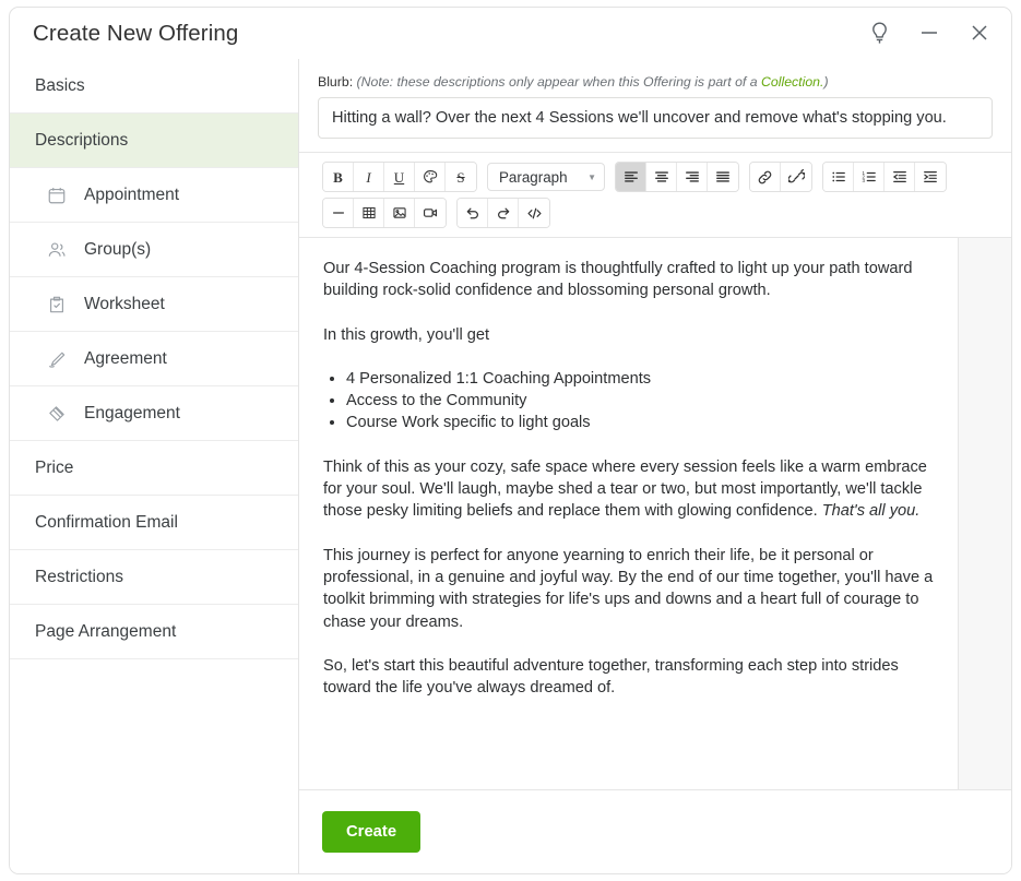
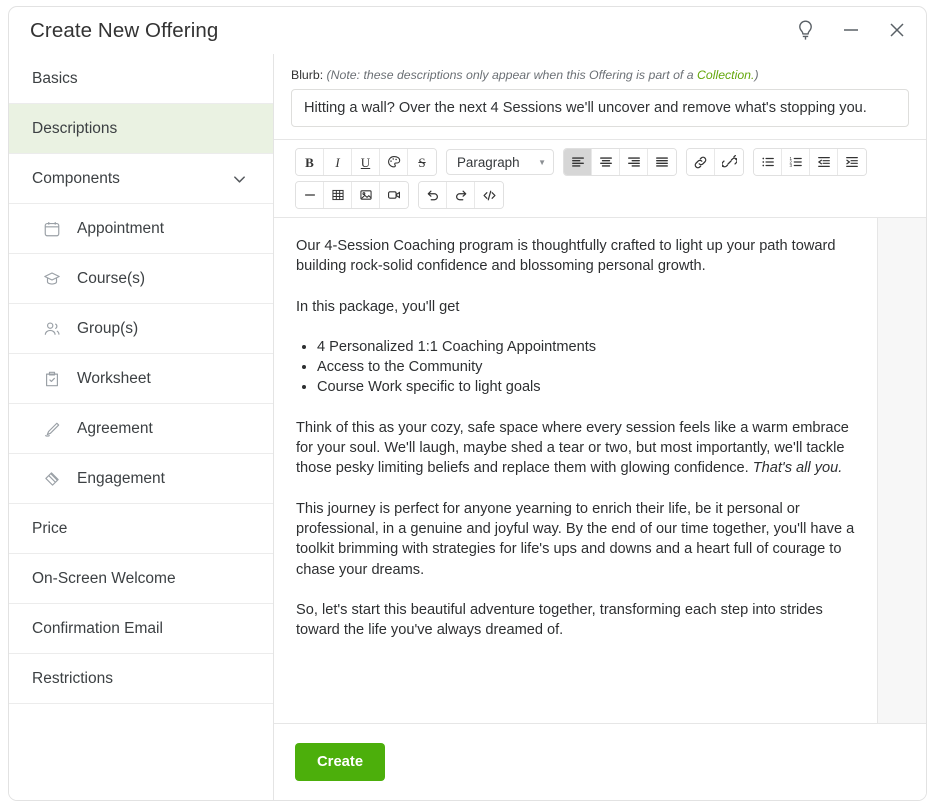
  Create New Offering
  Basics
  Descriptions
+ Components
  Appointment
+ Course(s)
  Group(s)
  Worksheet
  Agreement
  Engagement
  Price
+ On-Screen Welcome
  Confirmation Email
  Restrictions
- Page Arrangement
  Blurb: (Note: these descriptions only appear when this Offering is part of a Collection.)
  Hitting a wall? Over the next 4 Sessions we'll uncover and remove what's stopping you.
  B
  I
  U
  S
  Paragraph
  ▼
  Our 4-Session Coaching program is thoughtfully crafted to light up your path toward building rock-solid confidence and blossoming personal growth.
- In this growth, you'll get
+ In this package, you'll get
  4 Personalized 1:1 Coaching Appointments
  Access to the Community
  Course Work specific to light goals
  Think of this as your cozy, safe space where every session feels like a warm embrace for your soul. We'll laugh, maybe shed a tear or two, but most importantly, we'll tackle those pesky limiting beliefs and replace them with glowing confidence. That's all you.
  This journey is perfect for anyone yearning to enrich their life, be it personal or professional, in a genuine and joyful way. By the end of our time together, you'll have a toolkit brimming with strategies for life's ups and downs and a heart full of courage to chase your dreams.
  So, let's start this beautiful adventure together, transforming each step into strides toward the life you've always dreamed of.
  Create
